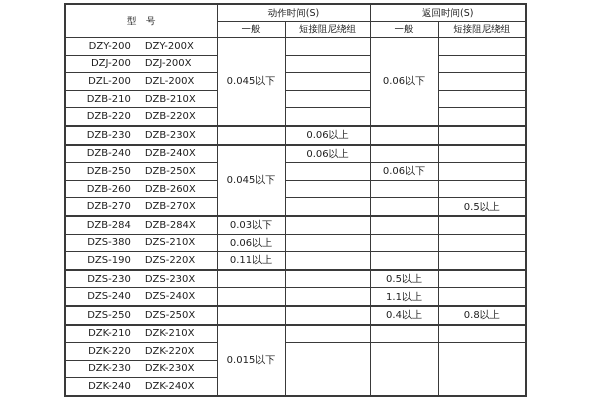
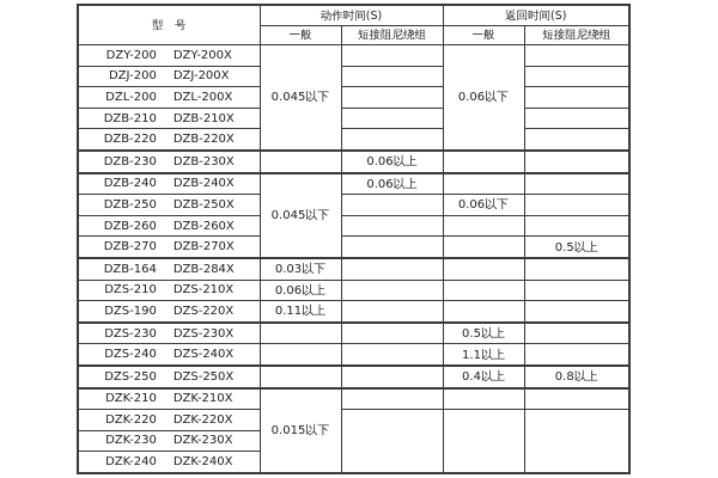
  型 号	动作时间(S)	返回时间(S)
  一般	短接阻尼绕组	一般	短接阻尼绕组
  DZY-200 DZY-200X	0.045以下		0.06以下
  DZJ-200 DZJ-200X
  DZL-200 DZL-200X
  DZB-210 DZB-210X
  DZB-220 DZB-220X
  DZB-230 DZB-230X		0.06以上
  DZB-240 DZB-240X	0.045以下	0.06以上
  DZB-250 DZB-250X		0.06以下
  DZB-260 DZB-260X
  DZB-270 DZB-270X			0.5以上
- DZB-284 DZB-284X	0.03以下
+ DZB-164 DZB-284X	0.03以下
- DZS-380 DZS-210X	0.06以上
+ DZS-210 DZS-210X	0.06以上
  DZS-190 DZS-220X	0.11以上
  DZS-230 DZS-230X			0.5以上
  DZS-240 DZS-240X			1.1以上
  DZS-250 DZS-250X			0.4以上	0.8以上
  DZK-210 DZK-210X	0.015以下
  DZK-220 DZK-220X
  DZK-230 DZK-230X
  DZK-240 DZK-240X
